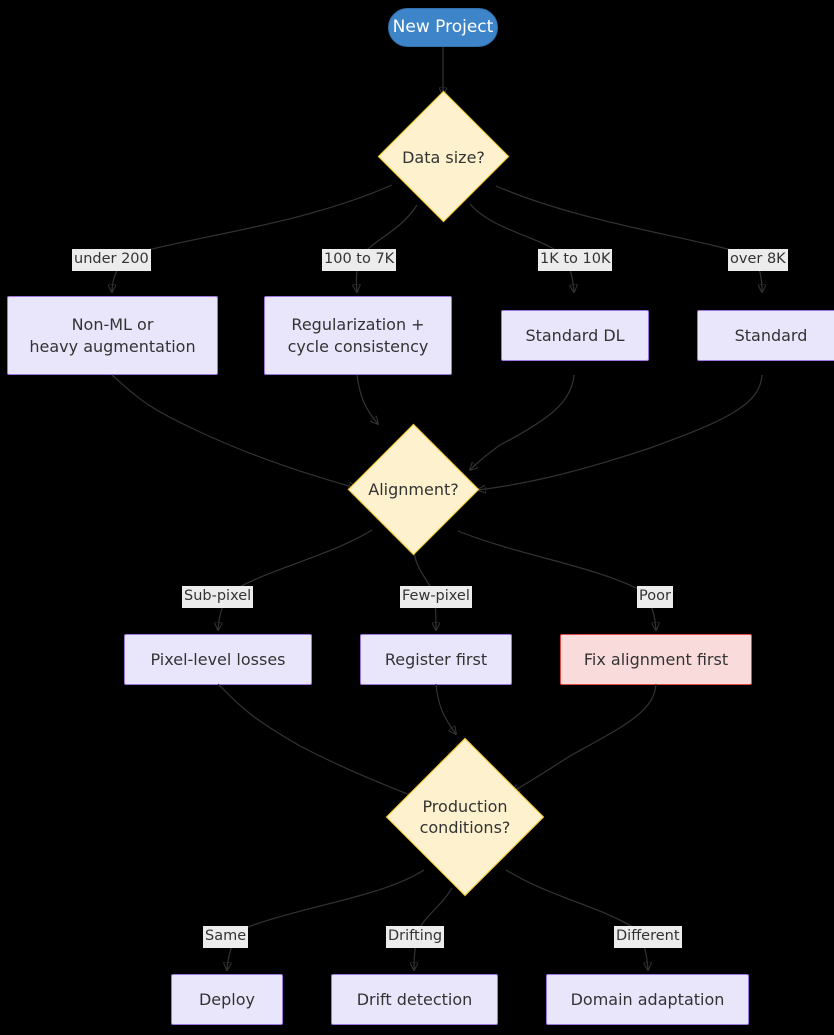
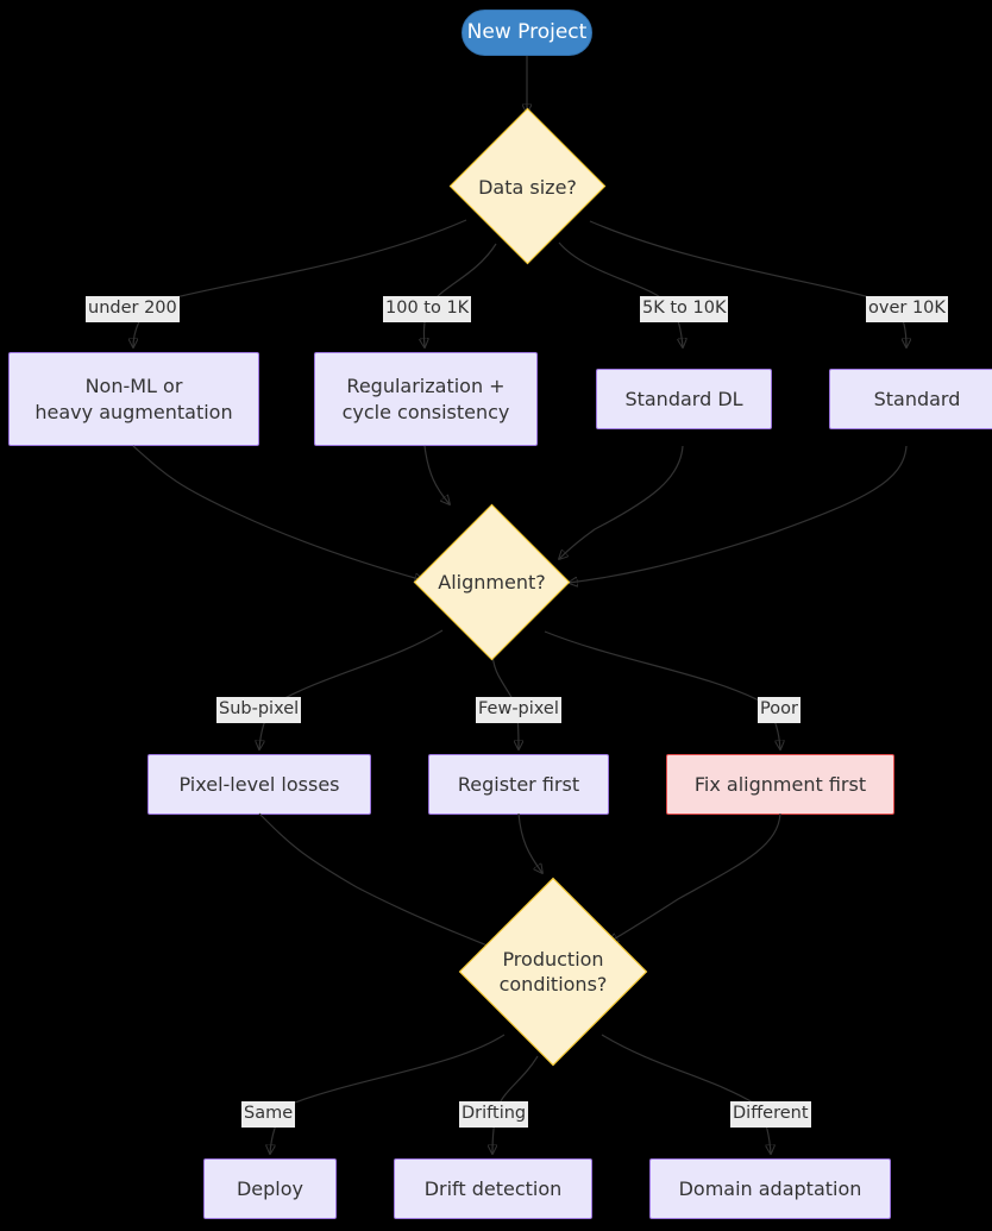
  New Project
  Data size?
  under 200
- 100 to 7K
+ 100 to 1K
- 1K to 10K
+ 5K to 10K
- over 8K
+ over 10K
  Non-ML or
  heavy augmentation
  Regularization +
  cycle consistency
  Standard DL
  Standard
  Alignment?
  Sub-pixel
  Few-pixel
  Poor
  Pixel-level losses
  Register first
  Fix alignment first
  Production
  conditions?
  Same
  Drifting
  Different
  Deploy
  Drift detection
  Domain adaptation
